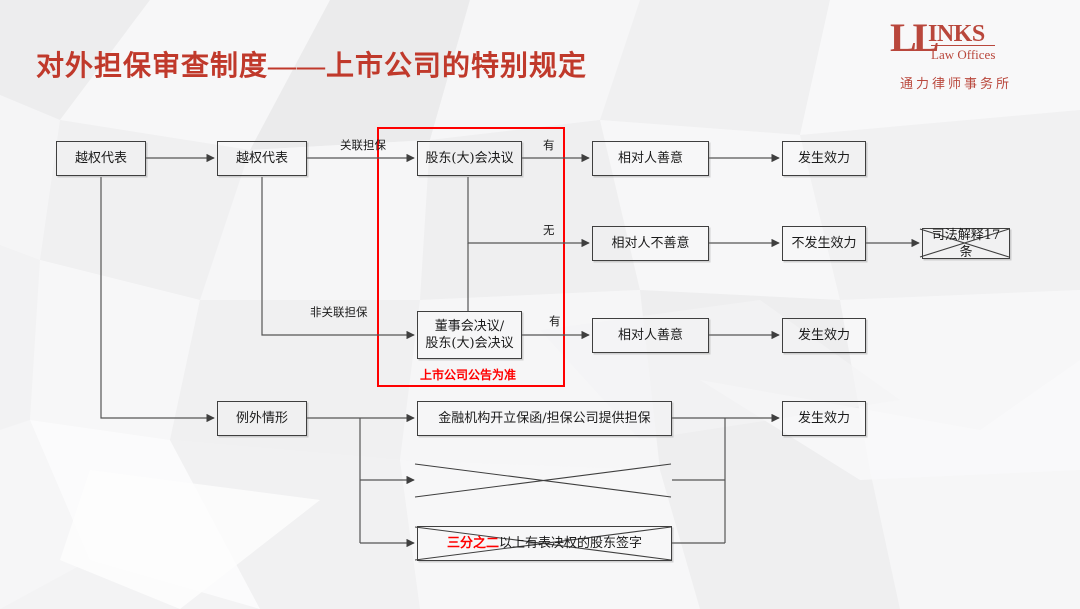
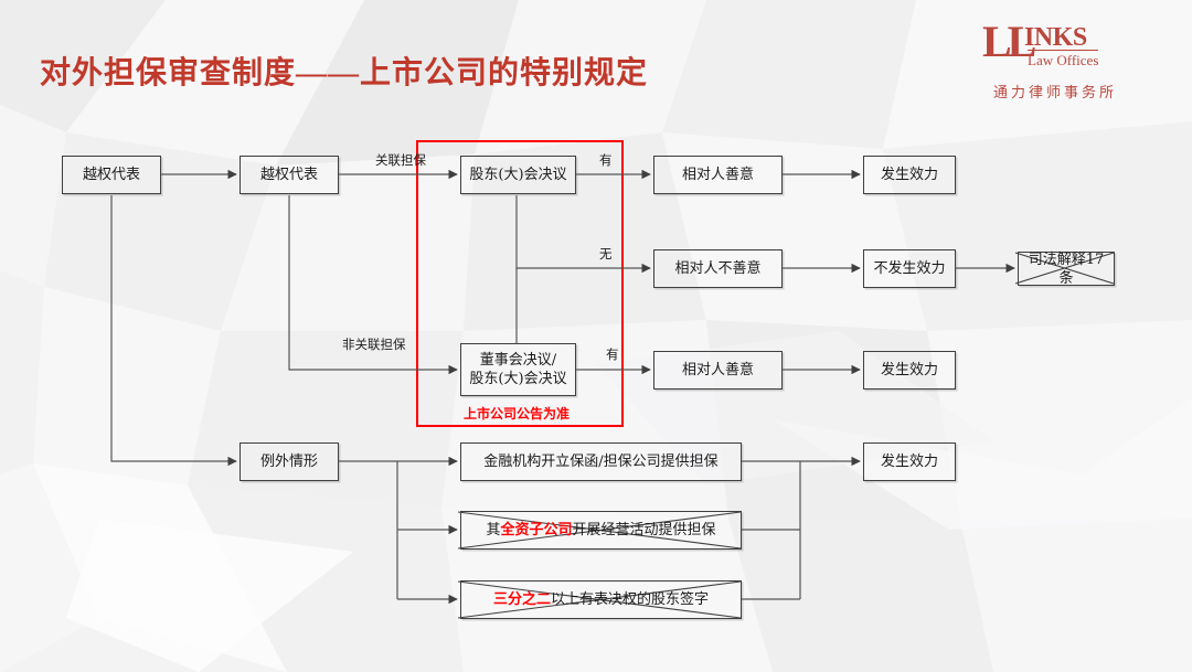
  对外担保审查制度——上市公司的特别规定
  LL
  INKS
  Law Offices
  通力律师事务所
  越权代表
  越权代表
  股东(大)会决议
  董事会决议/
  股东(大)会决议
  上市公司公告为准
  相对人善意
  相对人不善意
  相对人善意
  发生效力
  不发生效力
  司法解释17条
  发生效力
  例外情形
  金融机构开立保函/担保公司提供担保
+ 其全资子公司开展经营活动提供担保
  三分之二以上有表决权的股东签字
  发生效力
  关联担保
  非关联担保
  有
  无
  有
